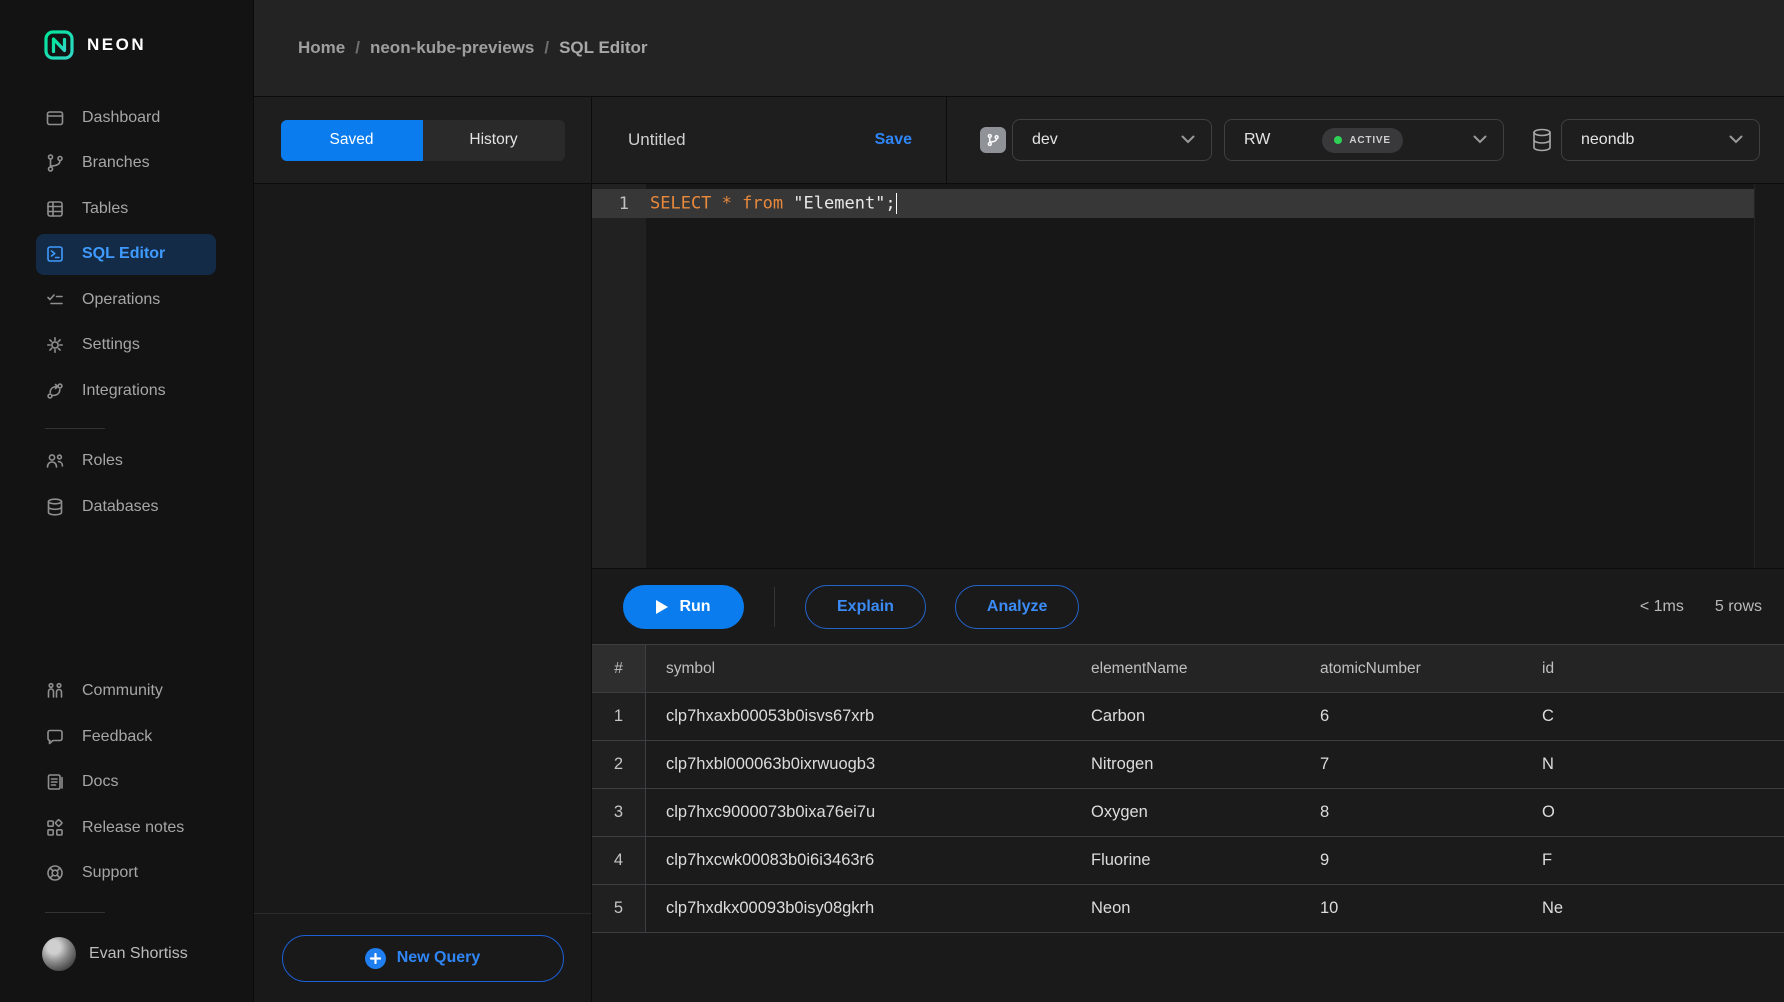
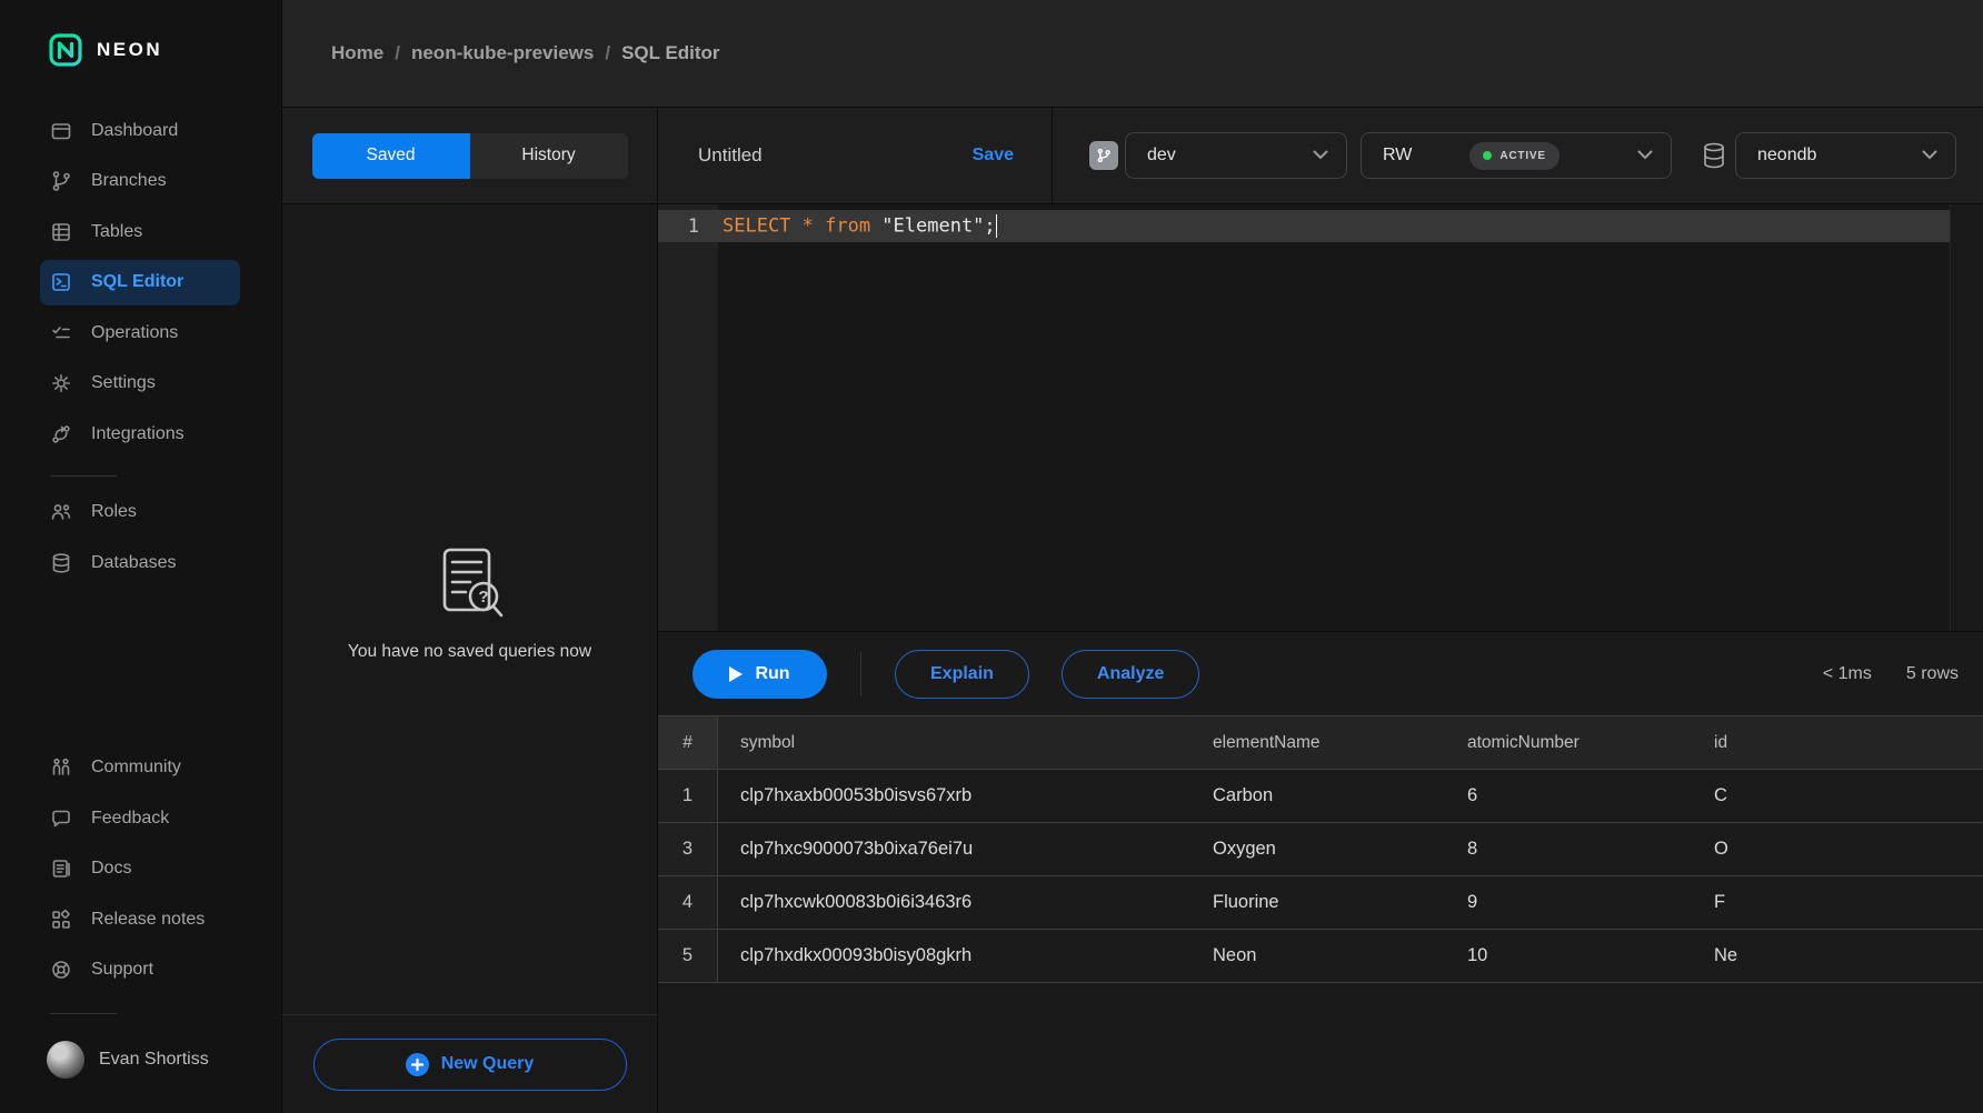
  NEON
  Dashboard
  Branches
  Tables
  SQL Editor
  Operations
  Settings
  Integrations
  Roles
  Databases
  Community
  Feedback
  Docs
  Release notes
  Support
  Evan Shortiss
  Home
  /
  neon-kube-previews
  /
  SQL Editor
  Saved
  History
  Untitled
  Save
  dev
  RW
  ACTIVE
  neondb
+ ?
+ You have no saved queries now
  New Query
  1
  SELECT * from "Element";
  Run
  Explain
  Analyze
  < 1ms
  5 rows
  #
  symbol
  elementName
  atomicNumber
  id
  1
  clp7hxaxb00053b0isvs67xrb
  Carbon
  6
  C
- 2
- clp7hxbl000063b0ixrwuogb3
- Nitrogen
- 7
- N
  3
  clp7hxc9000073b0ixa76ei7u
  Oxygen
  8
  O
  4
  clp7hxcwk00083b0i6i3463r6
  Fluorine
  9
  F
  5
  clp7hxdkx00093b0isy08gkrh
  Neon
  10
  Ne
